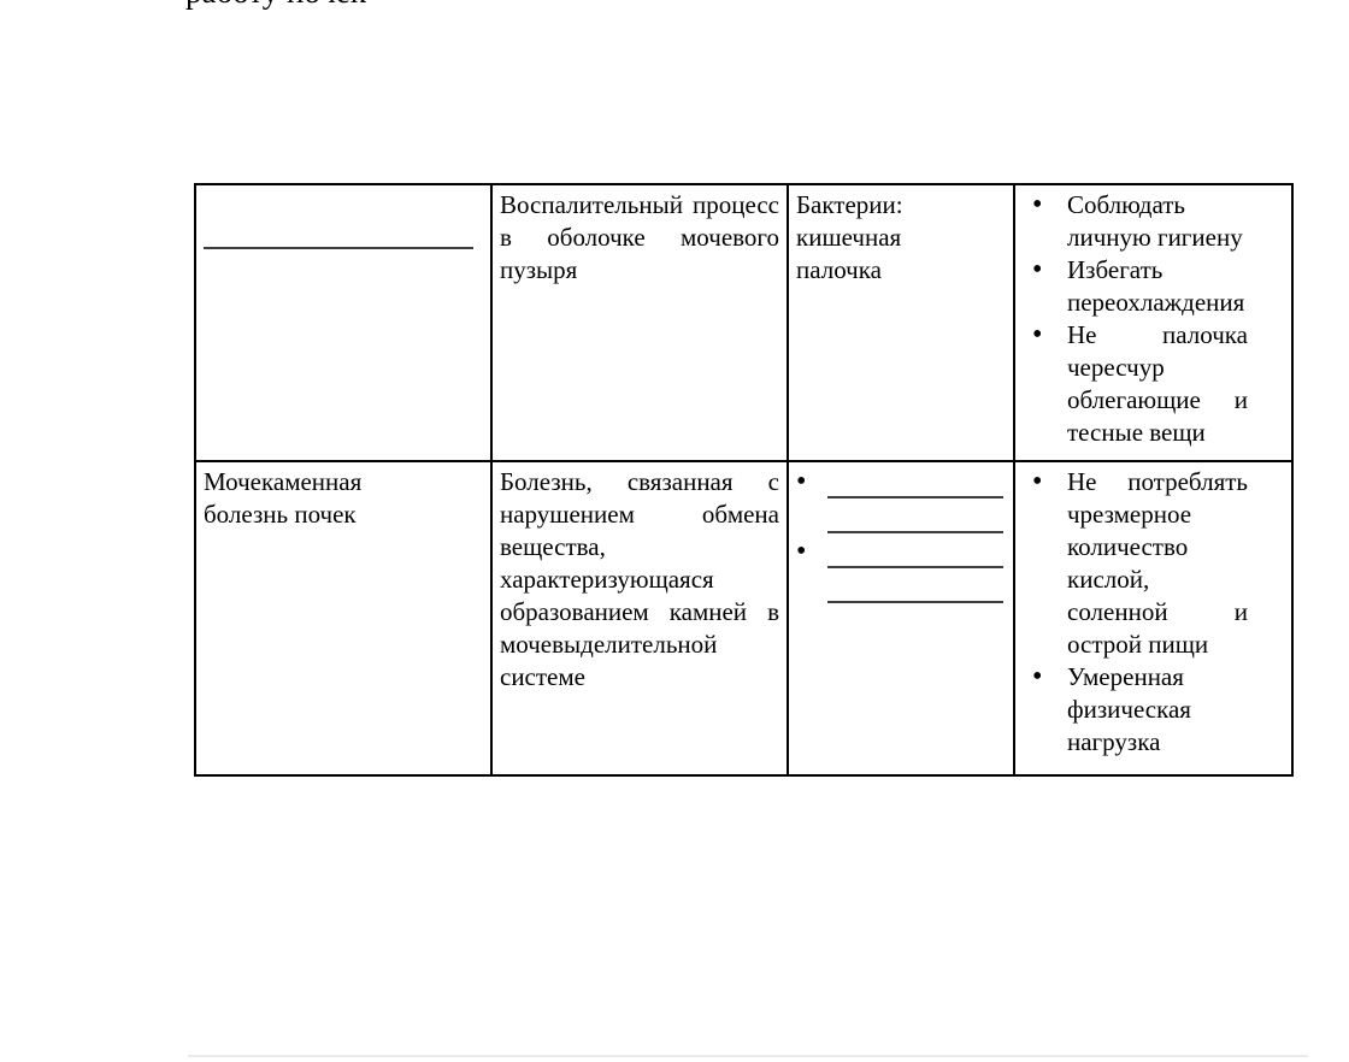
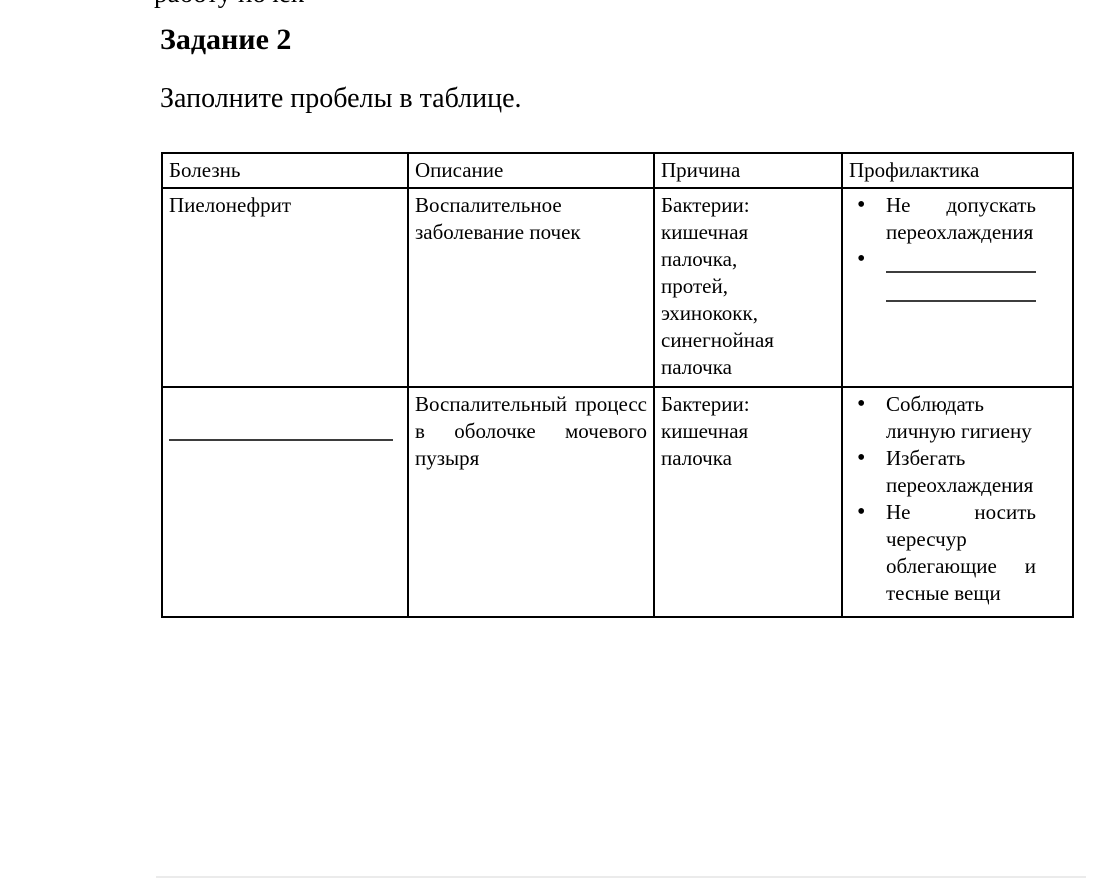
+ Задание 2
+ Заполните пробелы в таблице.
+ Болезнь	Описание	Причина	Профилактика
+ Пиелонефрит	Воспалительное заболевание почек	Бактерии: кишечная палочка, протей, эхинококк, синегнойная палочка	• Не допускать переохлаждения •
- 	Воспалительный процесс в оболочке мочевого пузыря	Бактерии: кишечная палочка	• Соблюдать личную гигиену • Избегать переохлаждения • Не палочка чересчур облегающие и тесные вещи
+ 	Воспалительный процесс в оболочке мочевого пузыря	Бактерии: кишечная палочка	• Соблюдать личную гигиену • Избегать переохлаждения • Не носить чересчур облегающие и тесные вещи
- Мочекаменная болезнь почек	Болезнь, связанная с нарушением обмена вещества, характеризующаяся образованием камней в мочевыделительной системе	• •	• Не потреблять чрезмерное количество кислой, соленной и острой пищи • Умеренная физическая нагрузка
